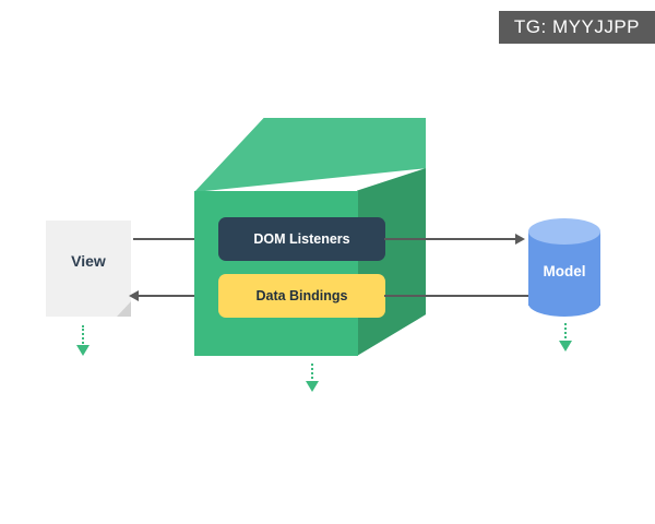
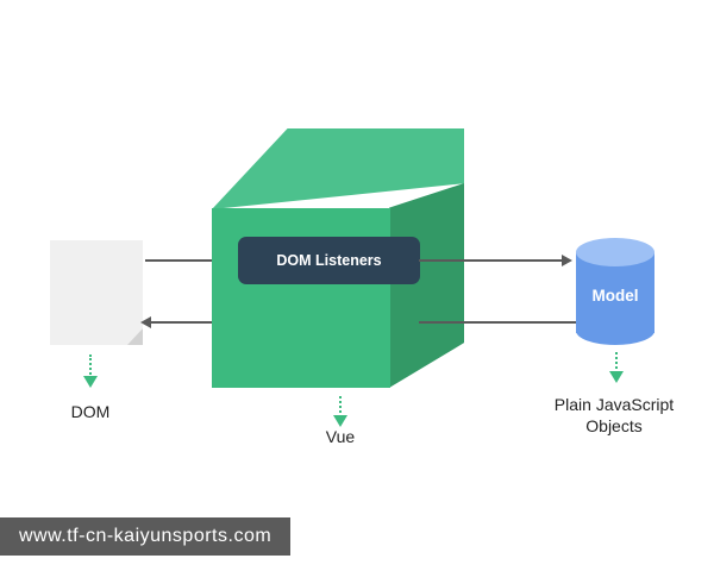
- TG: MYYJJPP
- View
  DOM Listeners
- Data Bindings
  Model
+ DOM
+ Vue
+ Plain JavaScript
+ Objects
+ www.tf-cn-kaiyunsports.com
